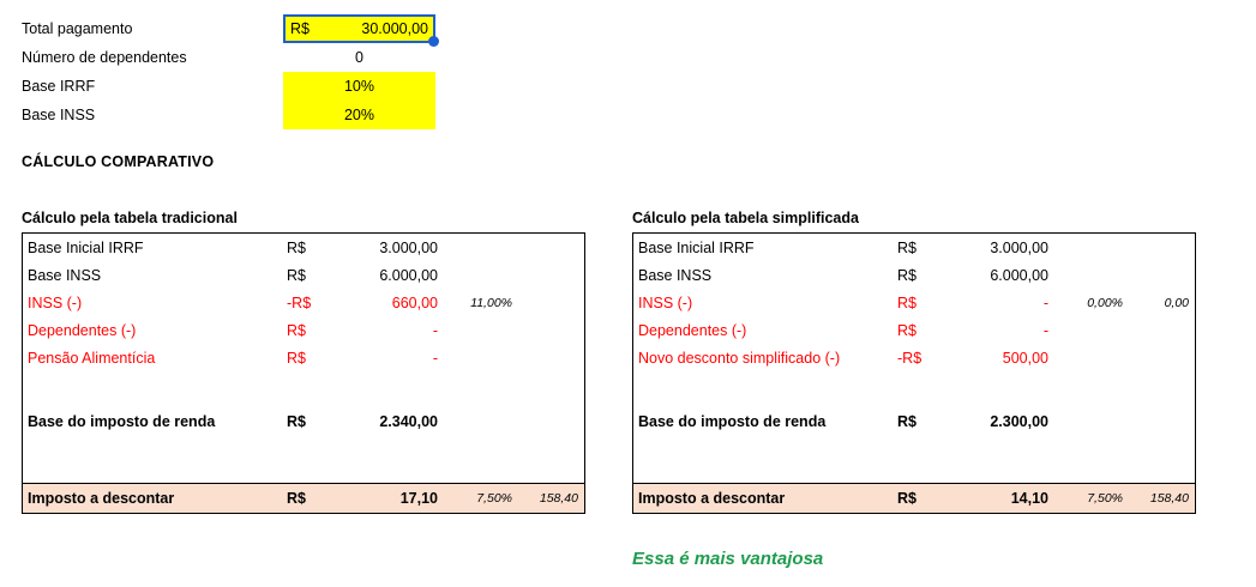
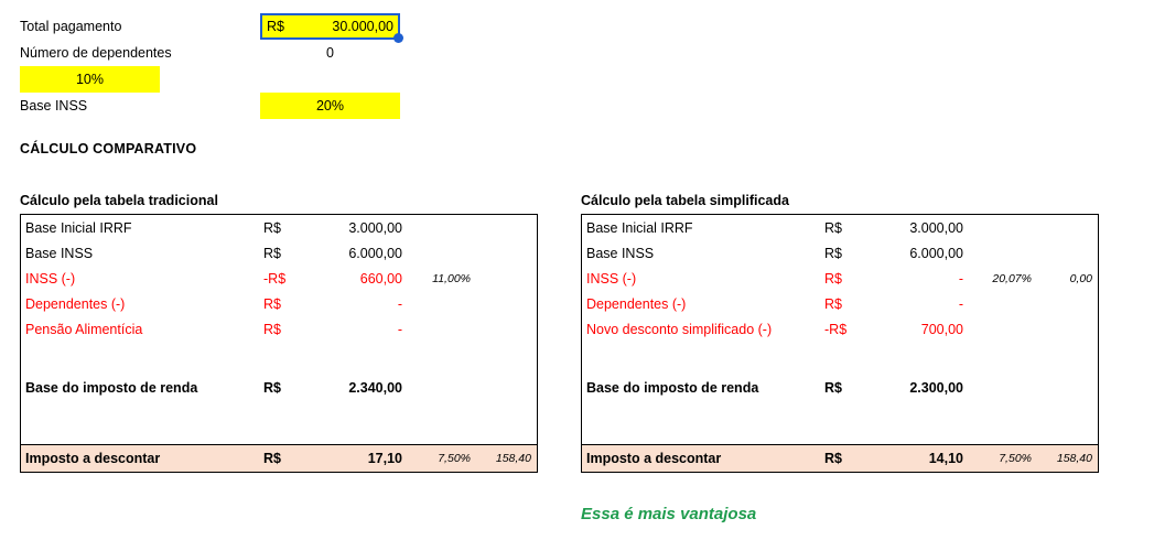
  Total pagamento
  R$
  30.000,00
  Número de dependentes
  0
- Base IRRF
  10%
  Base INSS
  20%
  CÁLCULO COMPARATIVO
  Cálculo pela tabela tradicional
  Base Inicial IRRF
  R$
  3.000,00
  Base INSS
  R$
  6.000,00
  INSS (-)
  -R$
  660,00
  11,00%
  Dependentes (-)
  R$
  -
  Pensão Alimentícia
  R$
  -
  Base do imposto de renda
  R$
  2.340,00
  Imposto a descontar
  R$
  17,10
  7,50%
  158,40
  Cálculo pela tabela simplificada
  Base Inicial IRRF
  R$
  3.000,00
  Base INSS
  R$
  6.000,00
  INSS (-)
  R$
  -
- 0,00%
+ 20,07%
  0,00
  Dependentes (-)
  R$
  -
  Novo desconto simplificado (-)
  -R$
- 500,00
+ 700,00
  Base do imposto de renda
  R$
  2.300,00
  Imposto a descontar
  R$
  14,10
  7,50%
  158,40
  Essa é mais vantajosa
